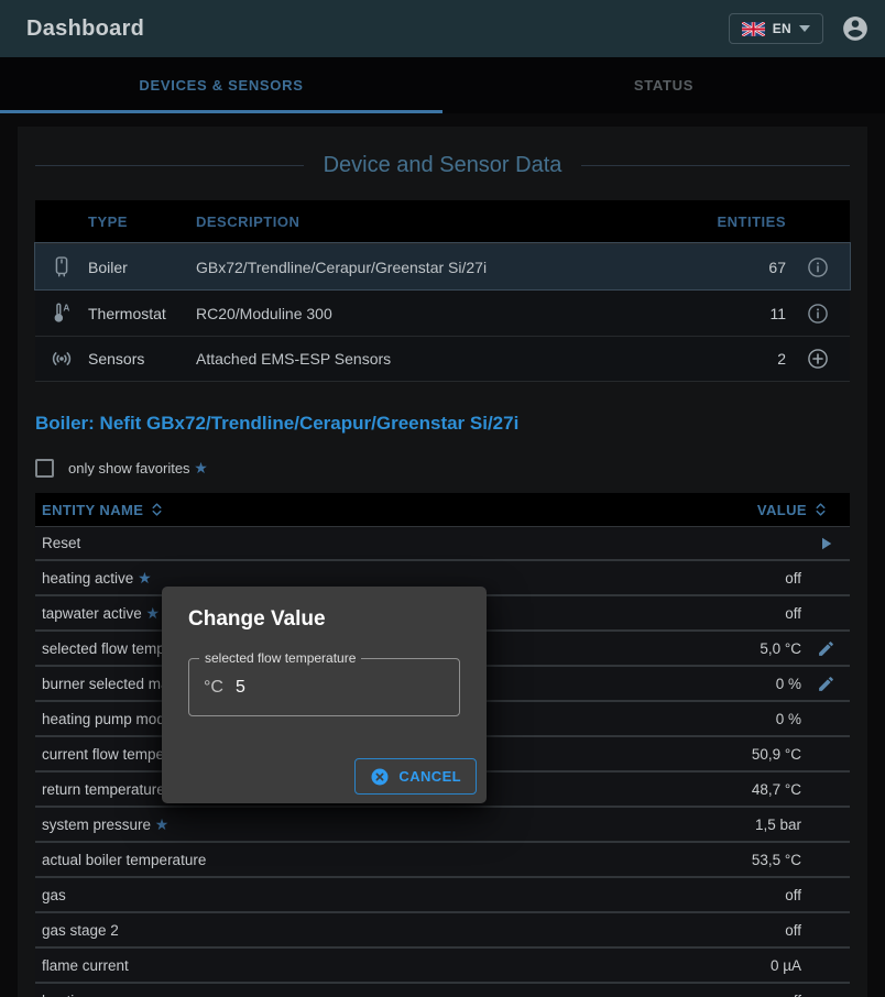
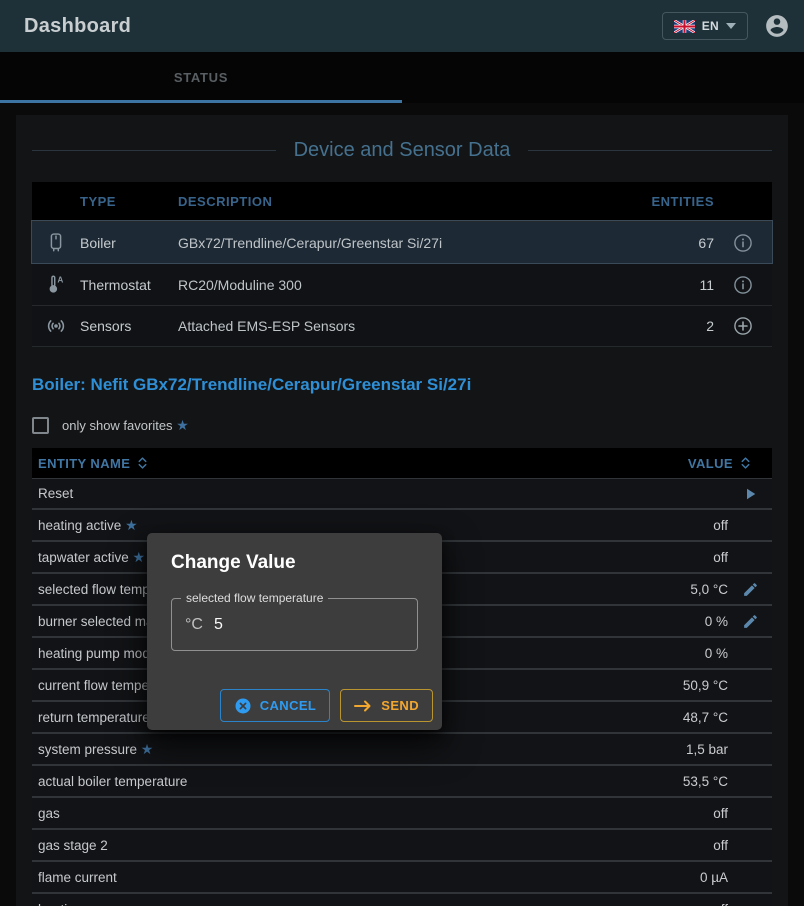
  Dashboard
  EN
- DEVICES & SENSORS
  STATUS
  Device and Sensor Data
  TYPE
  DESCRIPTION
  ENTITIES
  Boiler
  GBx72/Trendline/Cerapur/Greenstar Si/27i
  67
  A
  Thermostat
  RC20/Moduline 300
  11
  Sensors
  Attached EMS-ESP Sensors
  2
  Boiler: Nefit GBx72/Trendline/Cerapur/Greenstar Si/27i
  only show favorites ★
  ENTITY NAME
  VALUE
  Reset
  heating active ★
  off
  tapwater active ★
  off
  5,0 °C
  0 %
  0 %
  current flow tempe
  50,9 °C
  return temperatur
  48,7 °C
  system pressure ★
  1,5 bar
  actual boiler temperature
  53,5 °C
  gas
  off
  gas stage 2
  off
  flame current
  0 µA
  Change Value
  selected flow temperature
  °C
  5
  CANCEL
+ SEND
